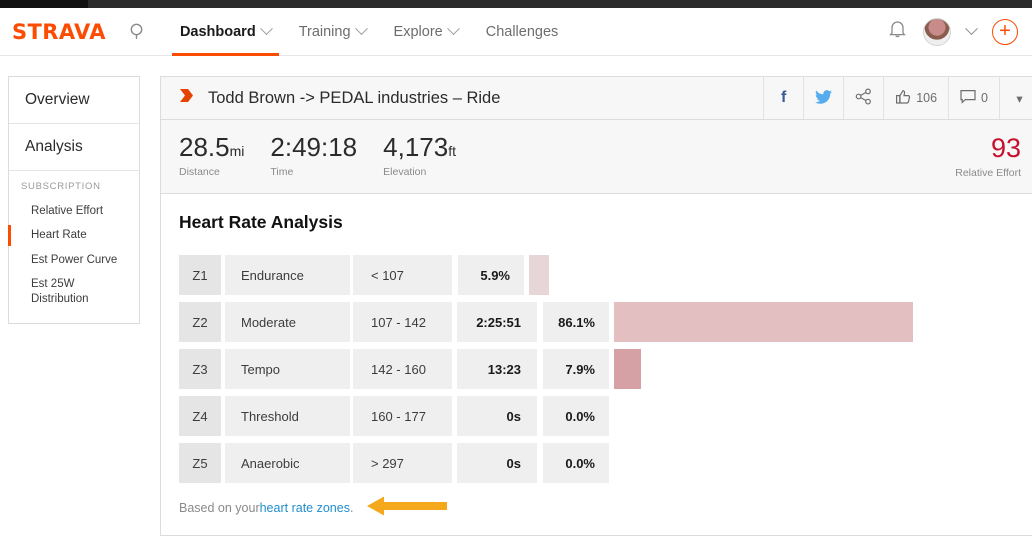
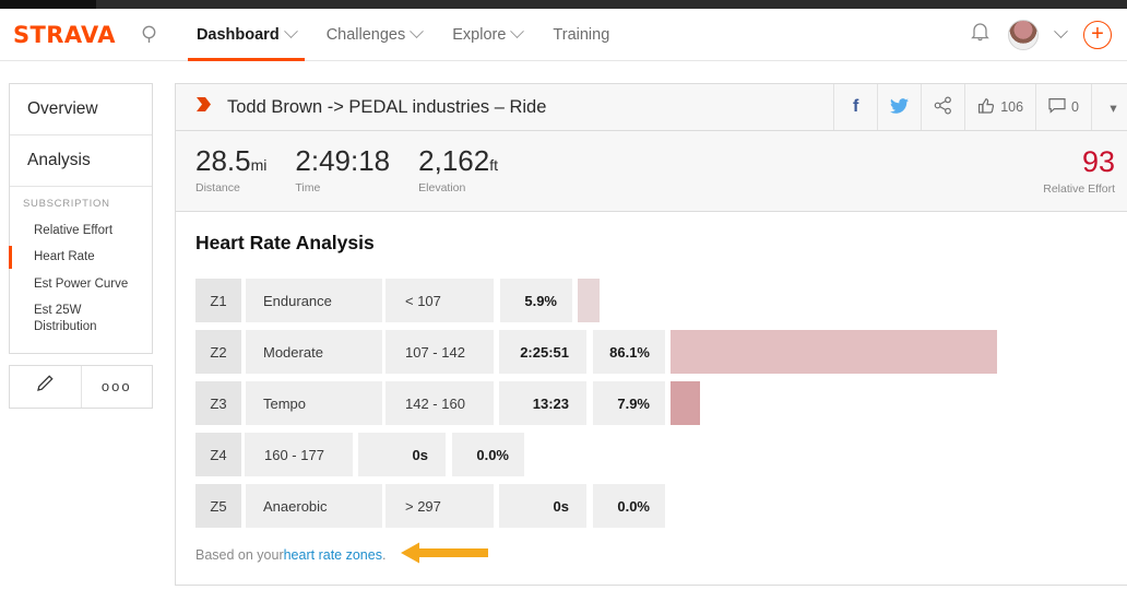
  STRAVA
  Dashboard
- Training
+ Challenges
  Explore
- Challenges
+ Training
  +
  Overview
  Analysis
  SUBSCRIPTION
  Relative Effort
  Heart Rate
  Est Power Curve
  Est 25W Distribution
+ ooo
  Todd Brown -> PEDAL industries – Ride
  f
  106
  0
  ▾
  28.5mi
  Distance
  2:49:18
  Time
- 4,173ft
+ 2,162ft
  Elevation
  93
  Relative Effort
  Heart Rate Analysis
  Z1
  Endurance
  < 107
  5.9%
  Z2
  Moderate
  107 - 142
  2:25:51
  86.1%
  Z3
  Tempo
  142 - 160
  13:23
  7.9%
  Z4
- Threshold
  160 - 177
  0s
  0.0%
  Z5
  Anaerobic
  > 297
  0s
  0.0%
  Based on your
  heart rate zones
  .
